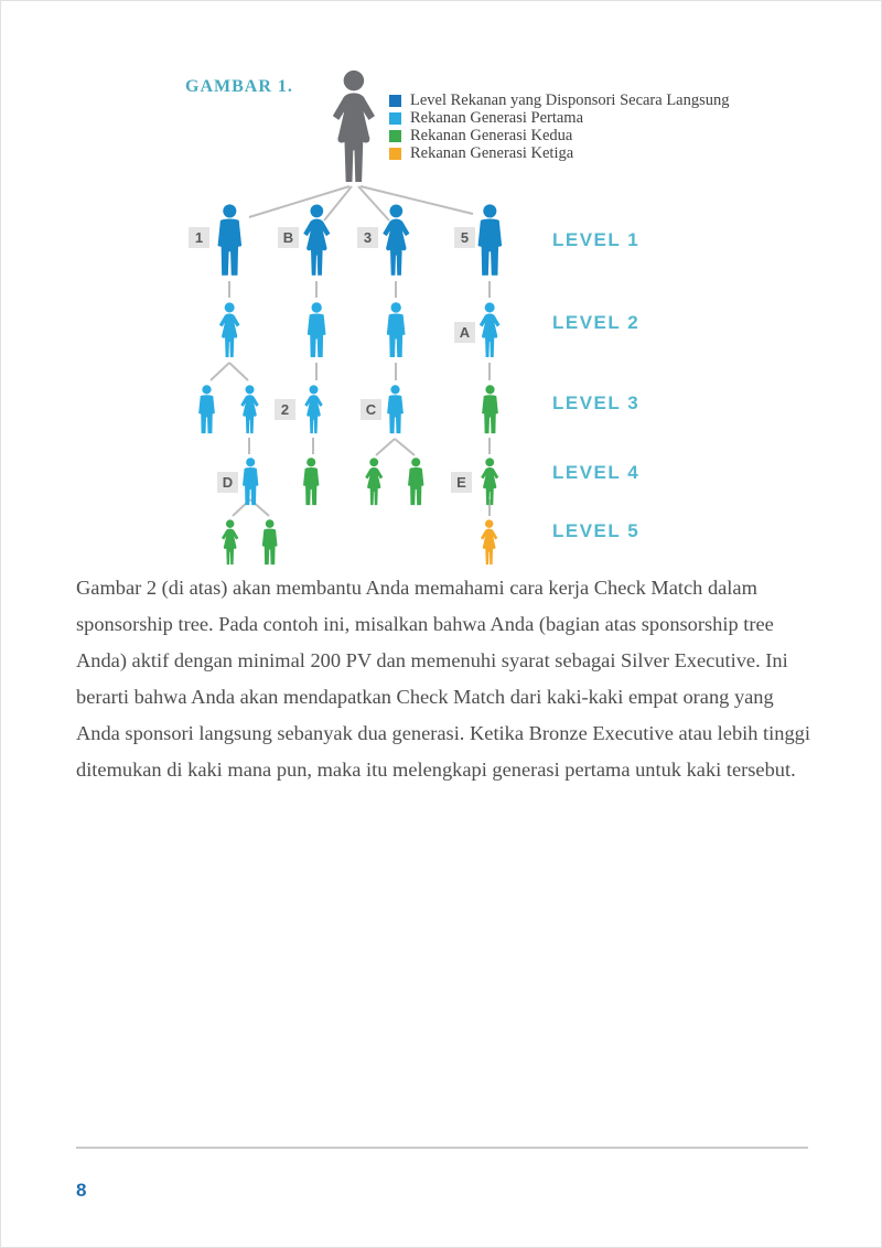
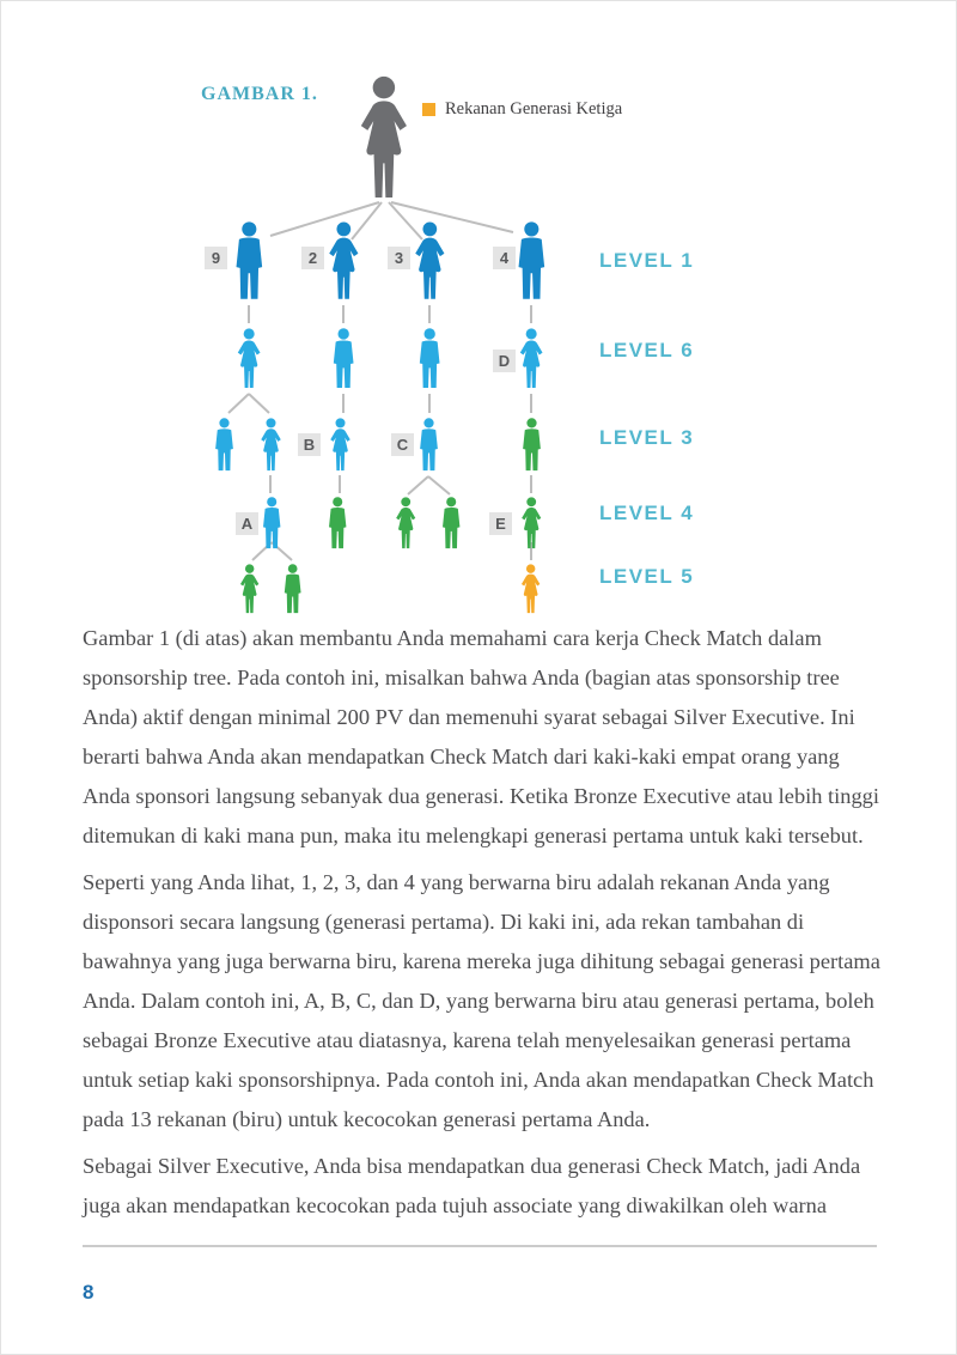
  GAMBAR 1.
- Level Rekanan yang Disponsori Secara Langsung
- Rekanan Generasi Pertama
- Rekanan Generasi Kedua
  Rekanan Generasi Ketiga
- 1
+ 9
- B
+ 2
  3
- 5
+ 4
- A
+ D
- 2
+ B
  C
- D
+ A
  E
  LEVEL 1
- LEVEL 2
+ LEVEL 6
  LEVEL 3
  LEVEL 4
  LEVEL 5
- Gambar 2 (di atas) akan membantu Anda memahami cara kerja Check Match dalam sponsorship tree. Pada contoh ini, misalkan bahwa Anda (bagian atas sponsorship tree Anda) aktif dengan minimal 200 PV dan memenuhi syarat sebagai Silver Executive. Ini berarti bahwa Anda akan mendapatkan Check Match dari kaki-kaki empat orang yang Anda sponsori langsung sebanyak dua generasi. Ketika Bronze Executive atau lebih tinggi ditemukan di kaki mana pun, maka itu melengkapi generasi pertama untuk kaki tersebut.
+ Gambar 1 (di atas) akan membantu Anda memahami cara kerja Check Match dalam sponsorship tree. Pada contoh ini, misalkan bahwa Anda (bagian atas sponsorship tree Anda) aktif dengan minimal 200 PV dan memenuhi syarat sebagai Silver Executive. Ini berarti bahwa Anda akan mendapatkan Check Match dari kaki-kaki empat orang yang Anda sponsori langsung sebanyak dua generasi. Ketika Bronze Executive atau lebih tinggi ditemukan di kaki mana pun, maka itu melengkapi generasi pertama untuk kaki tersebut.
+ Seperti yang Anda lihat, 1, 2, 3, dan 4 yang berwarna biru adalah rekanan Anda yang disponsori secara langsung (generasi pertama). Di kaki ini, ada rekan tambahan di bawahnya yang juga berwarna biru, karena mereka juga dihitung sebagai generasi pertama Anda. Dalam contoh ini, A, B, C, dan D, yang berwarna biru atau generasi pertama, boleh sebagai Bronze Executive atau diatasnya, karena telah menyelesaikan generasi pertama untuk setiap kaki sponsorshipnya. Pada contoh ini, Anda akan mendapatkan Check Match pada 13 rekanan (biru) untuk kecocokan generasi pertama Anda.
+ Sebagai Silver Executive, Anda bisa mendapatkan dua generasi Check Match, jadi Anda juga akan mendapatkan kecocokan pada tujuh associate yang diwakilkan oleh warna
  8
